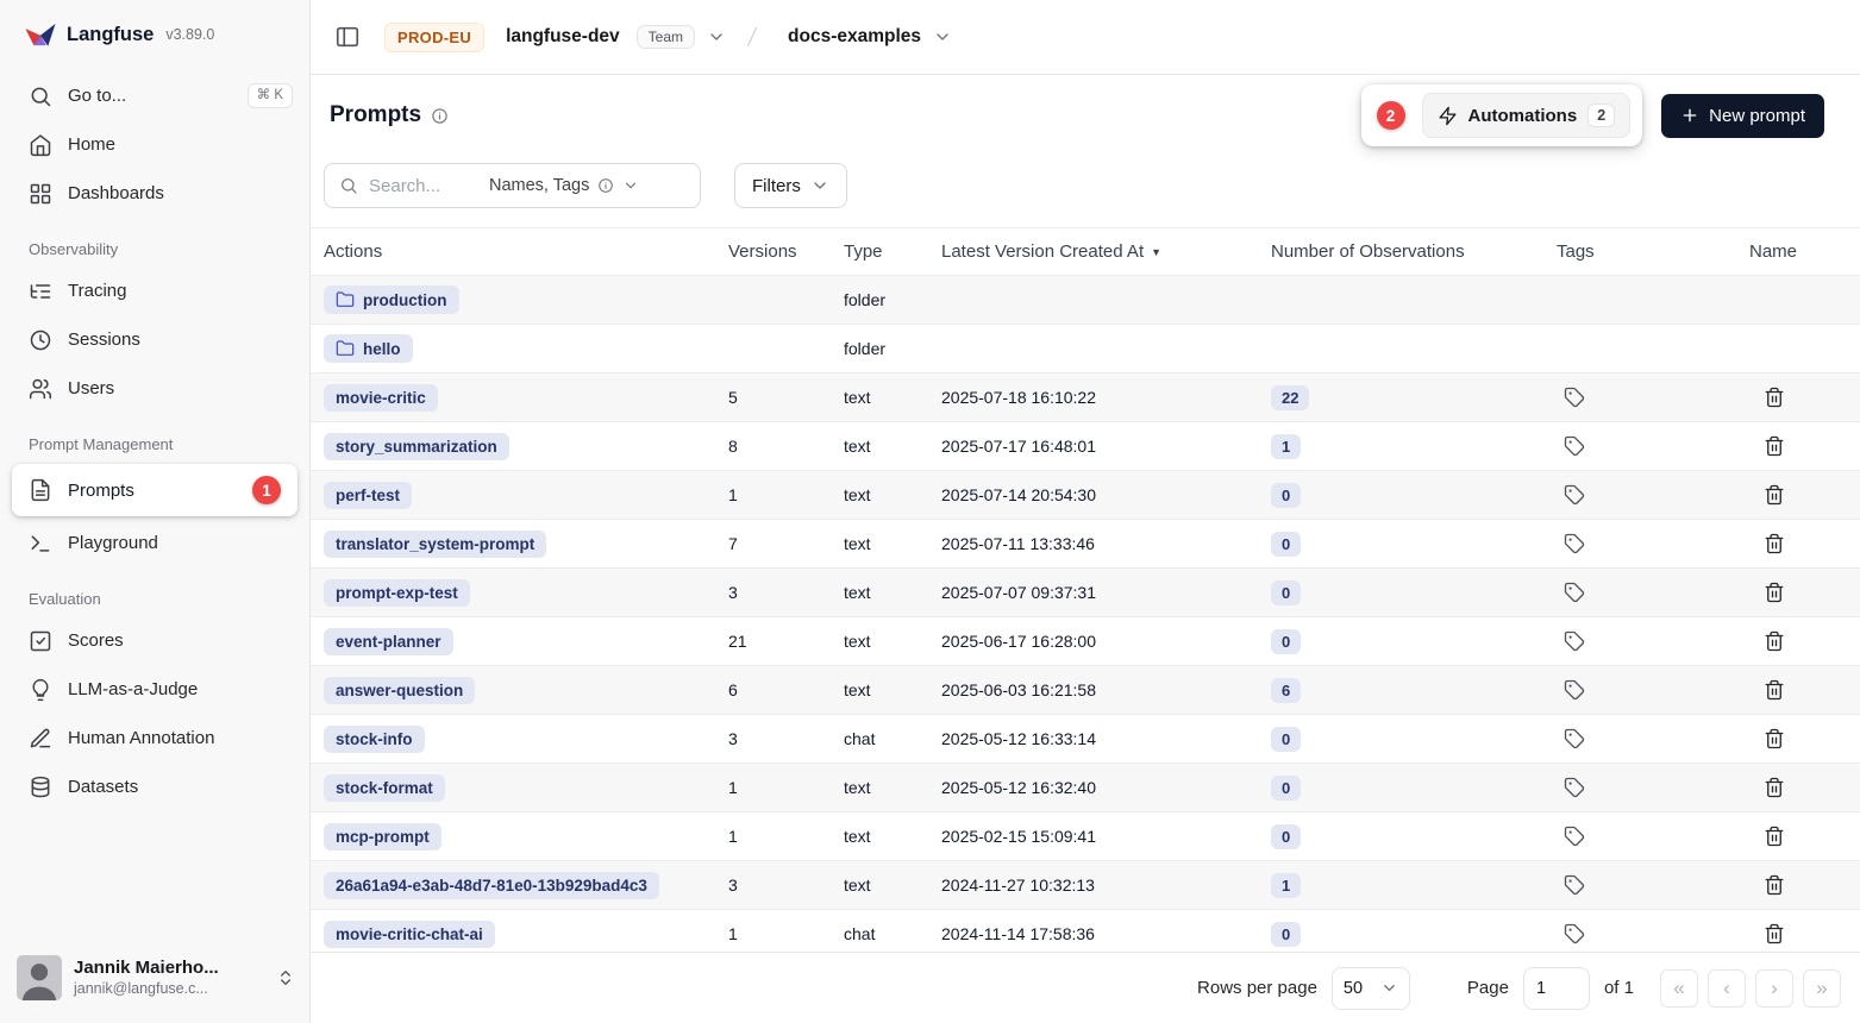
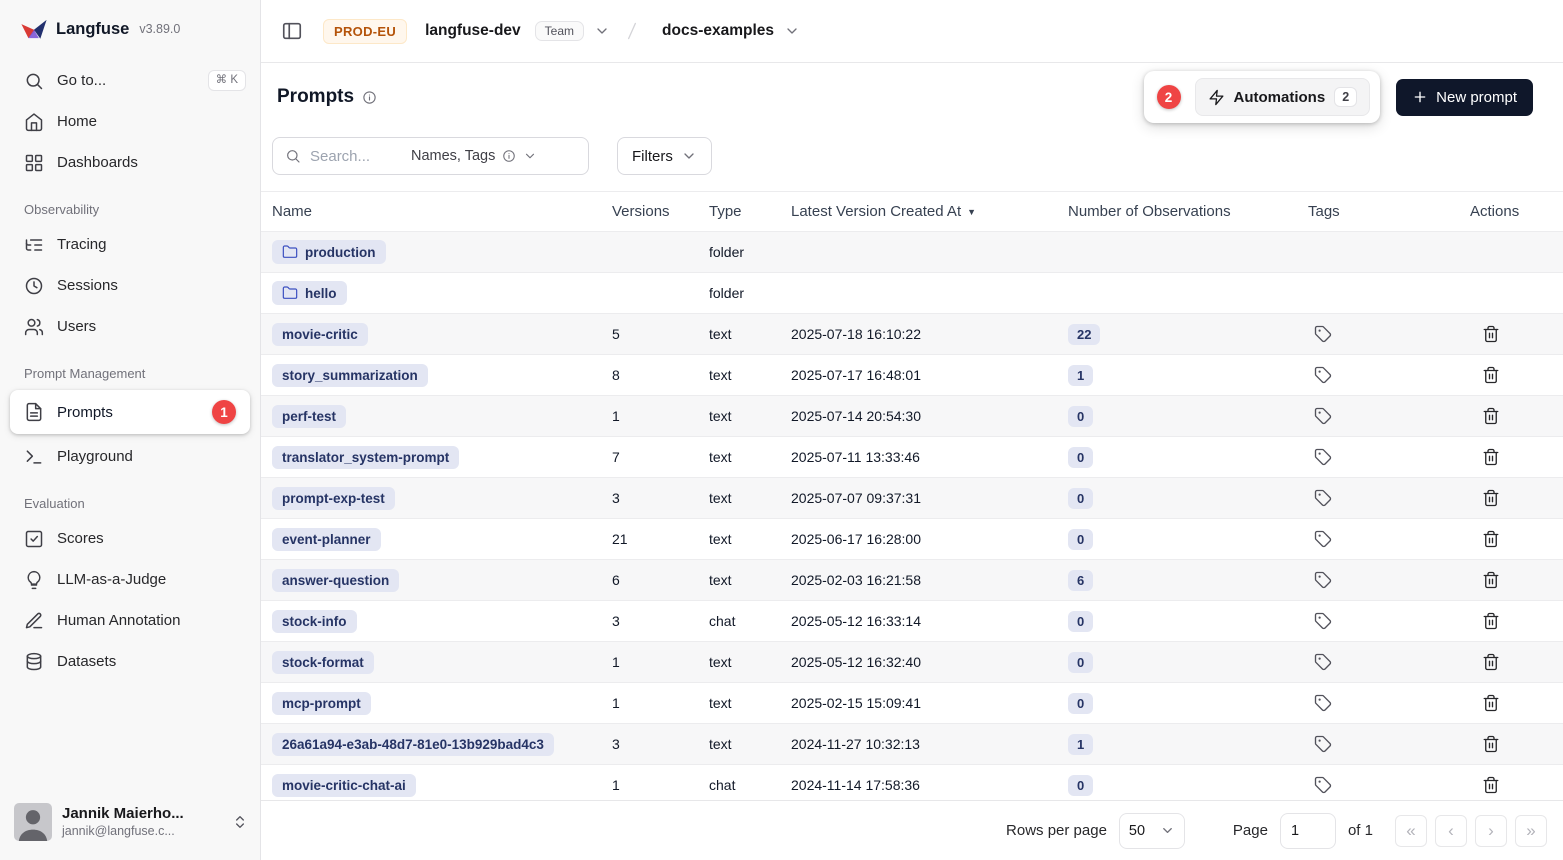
  Langfuse
  v3.89.0
  Go to...
  ⌘ K
  Home
  Dashboards
  Observability
  Tracing
  Sessions
  Users
  Prompt Management
  Prompts
  1
  Playground
  Evaluation
  Scores
  LLM-as-a-Judge
  Human Annotation
  Datasets
  Jannik Maierho...
  jannik@langfuse.c...
  PROD-EU
  langfuse-dev
  Team
  docs-examples
  Prompts
  2
  Automations
  2
  New prompt
  Search...
  Names, Tags
  Filters
- Actions
+ Name
  Versions
  Type
  Latest Version Created At
  ▼
  Number of Observations
  Tags
- Name
+ Actions
  production
  folder
  hello
  folder
  movie-critic
  5
  text
  2025-07-18 16:10:22
  22
  story_summarization
  8
  text
  2025-07-17 16:48:01
  1
  perf-test
  1
  text
  2025-07-14 20:54:30
  0
  translator_system-prompt
  7
  text
  2025-07-11 13:33:46
  0
  prompt-exp-test
  3
  text
  2025-07-07 09:37:31
  0
  event-planner
  21
  text
  2025-06-17 16:28:00
  0
  answer-question
  6
  text
- 2025-06-03 16:21:58
+ 2025-02-03 16:21:58
  6
  stock-info
  3
  chat
  2025-05-12 16:33:14
  0
  stock-format
  1
  text
  2025-05-12 16:32:40
  0
  mcp-prompt
  1
  text
  2025-02-15 15:09:41
  0
  26a61a94-e3ab-48d7-81e0-13b929bad4c3
  3
  text
  2024-11-27 10:32:13
  1
  movie-critic-chat-ai
  1
  chat
  2024-11-14 17:58:36
  0
  Rows per page
  50
  Page
  1
  of 1
  «
  ‹
  ›
  »
